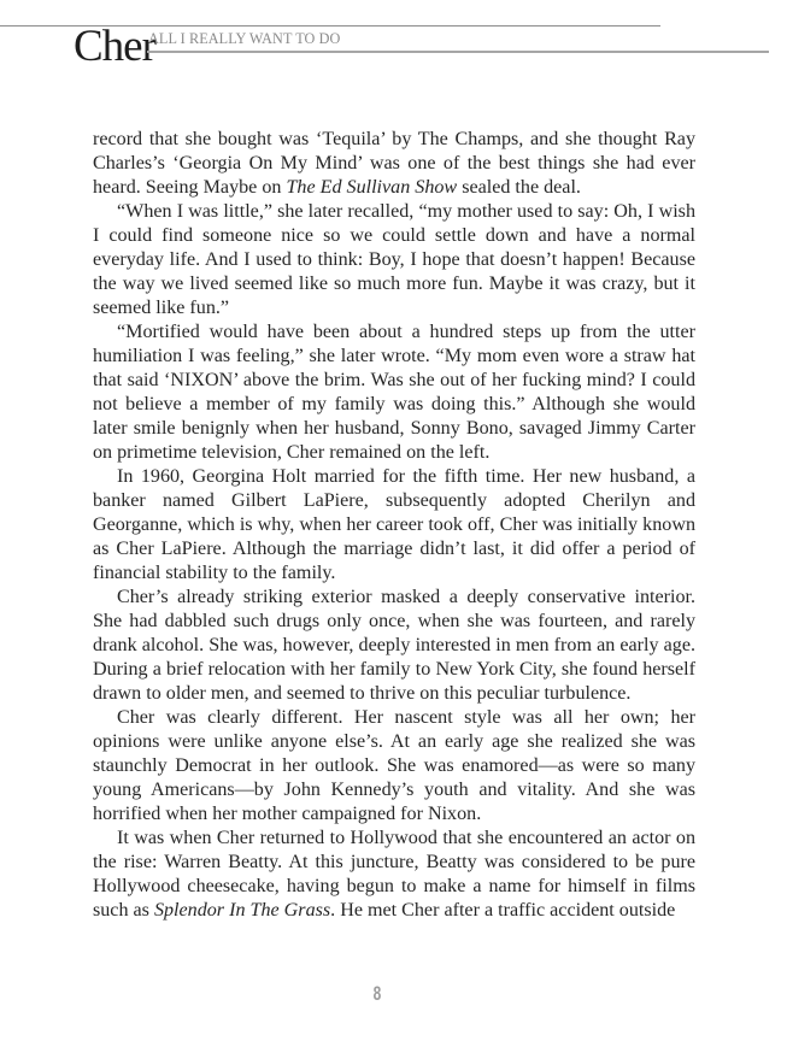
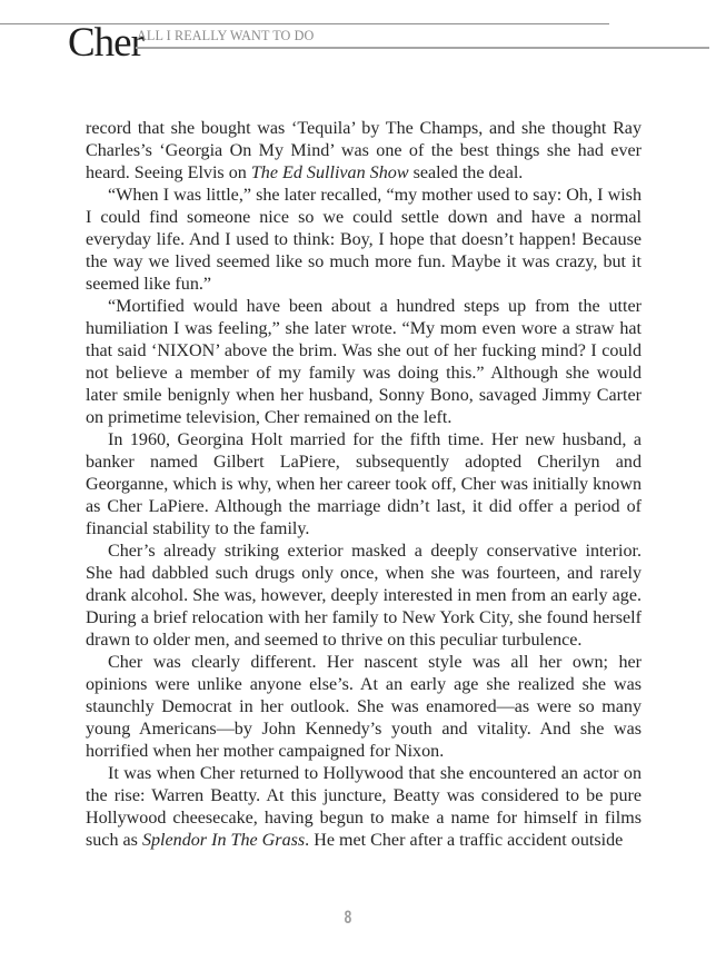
  Cher
  ALL I REALLY WANT TO DO
- record that she bought was ‘Tequila’ by The Champs, and she thought Ray Charles’s ‘Georgia On My Mind’ was one of the best things she had ever heard. Seeing Maybe on The Ed Sullivan Show sealed the deal.
+ record that she bought was ‘Tequila’ by The Champs, and she thought Ray Charles’s ‘Georgia On My Mind’ was one of the best things she had ever heard. Seeing Elvis on The Ed Sullivan Show sealed the deal.
  “When I was little,” she later recalled, “my mother used to say: Oh, I wish I could find someone nice so we could settle down and have a normal everyday life. And I used to think: Boy, I hope that doesn’t happen! Because the way we lived seemed like so much more fun. Maybe it was crazy, but it seemed like fun.”
  “Mortified would have been about a hundred steps up from the utter humiliation I was feeling,” she later wrote. “My mom even wore a straw hat that said ‘NIXON’ above the brim. Was she out of her fucking mind? I could not believe a member of my family was doing this.” Although she would later smile benignly when her husband, Sonny Bono, savaged Jimmy Carter on primetime television, Cher remained on the left.
  In 1960, Georgina Holt married for the fifth time. Her new husband, a banker named Gilbert LaPiere, subsequently adopted Cherilyn and Georganne, which is why, when her career took off, Cher was initially known as Cher LaPiere. Although the marriage didn’t last, it did offer a period of financial stability to the family.
  Cher’s already striking exterior masked a deeply conservative interior. She had dabbled such drugs only once, when she was fourteen, and rarely drank alcohol. She was, however, deeply interested in men from an early age. During a brief relocation with her family to New York City, she found herself drawn to older men, and seemed to thrive on this peculiar turbulence.
  Cher was clearly different. Her nascent style was all her own; her opinions were unlike anyone else’s. At an early age she realized she was staunchly Democrat in her outlook. She was enamored—as were so many young Americans—by John Kennedy’s youth and vitality. And she was horrified when her mother campaigned for Nixon.
  It was when Cher returned to Hollywood that she encountered an actor on the rise: Warren Beatty. At this juncture, Beatty was considered to be pure Hollywood cheesecake, having begun to make a name for himself in films such as Splendor In The Grass. He met Cher after a traffic accident outside
  8
